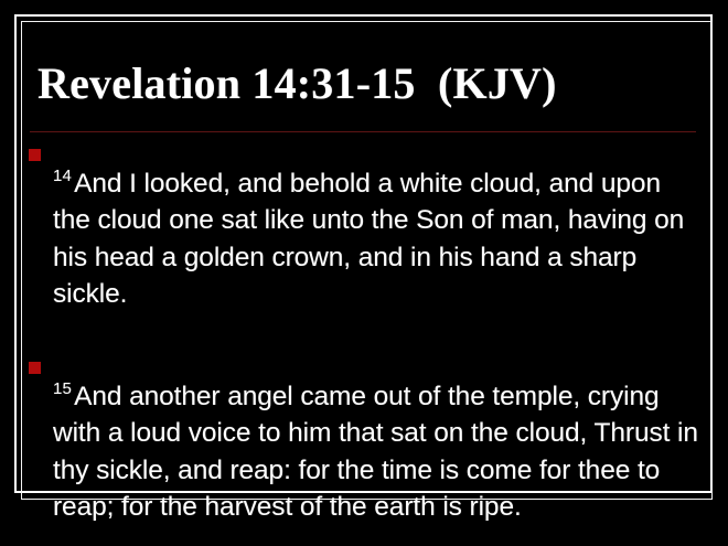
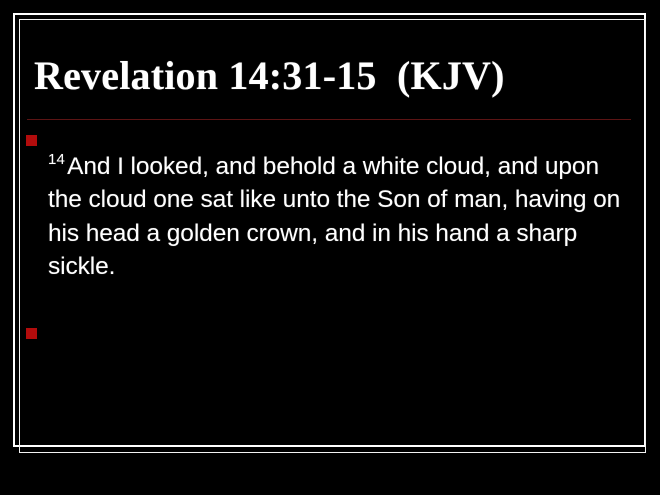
  Revelation 14:31-15 (KJV)
  14And I looked, and behold a white cloud, and upon the cloud one sat like unto the Son of man, having on his head a golden crown, and in his hand a sharp sickle.
- 15And another angel came out of the temple, crying with a loud voice to him that sat on the cloud, Thrust in thy sickle, and reap: for the time is come for thee to reap; for the harvest of the earth is ripe.
